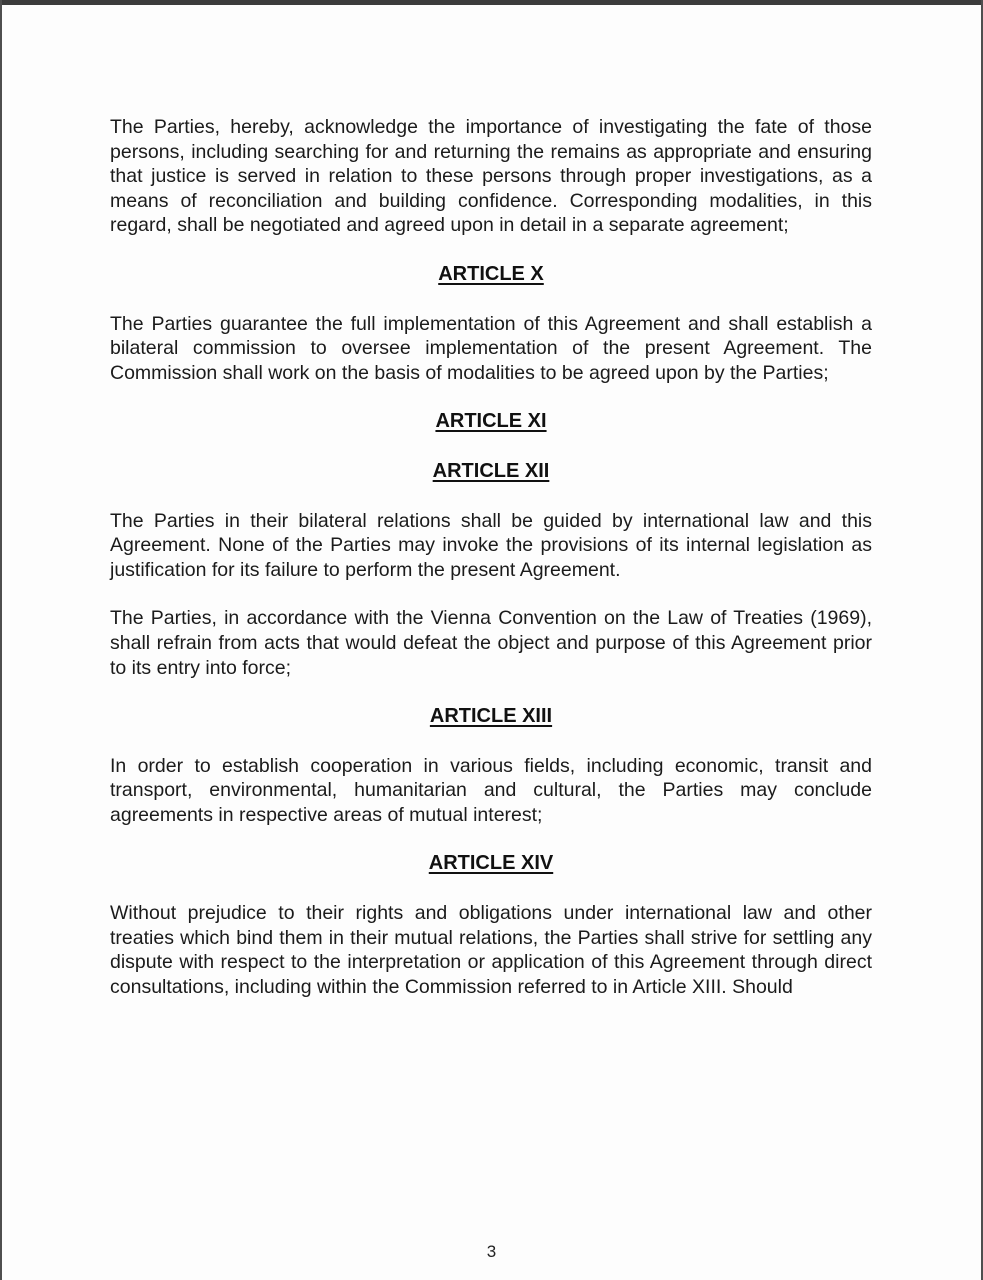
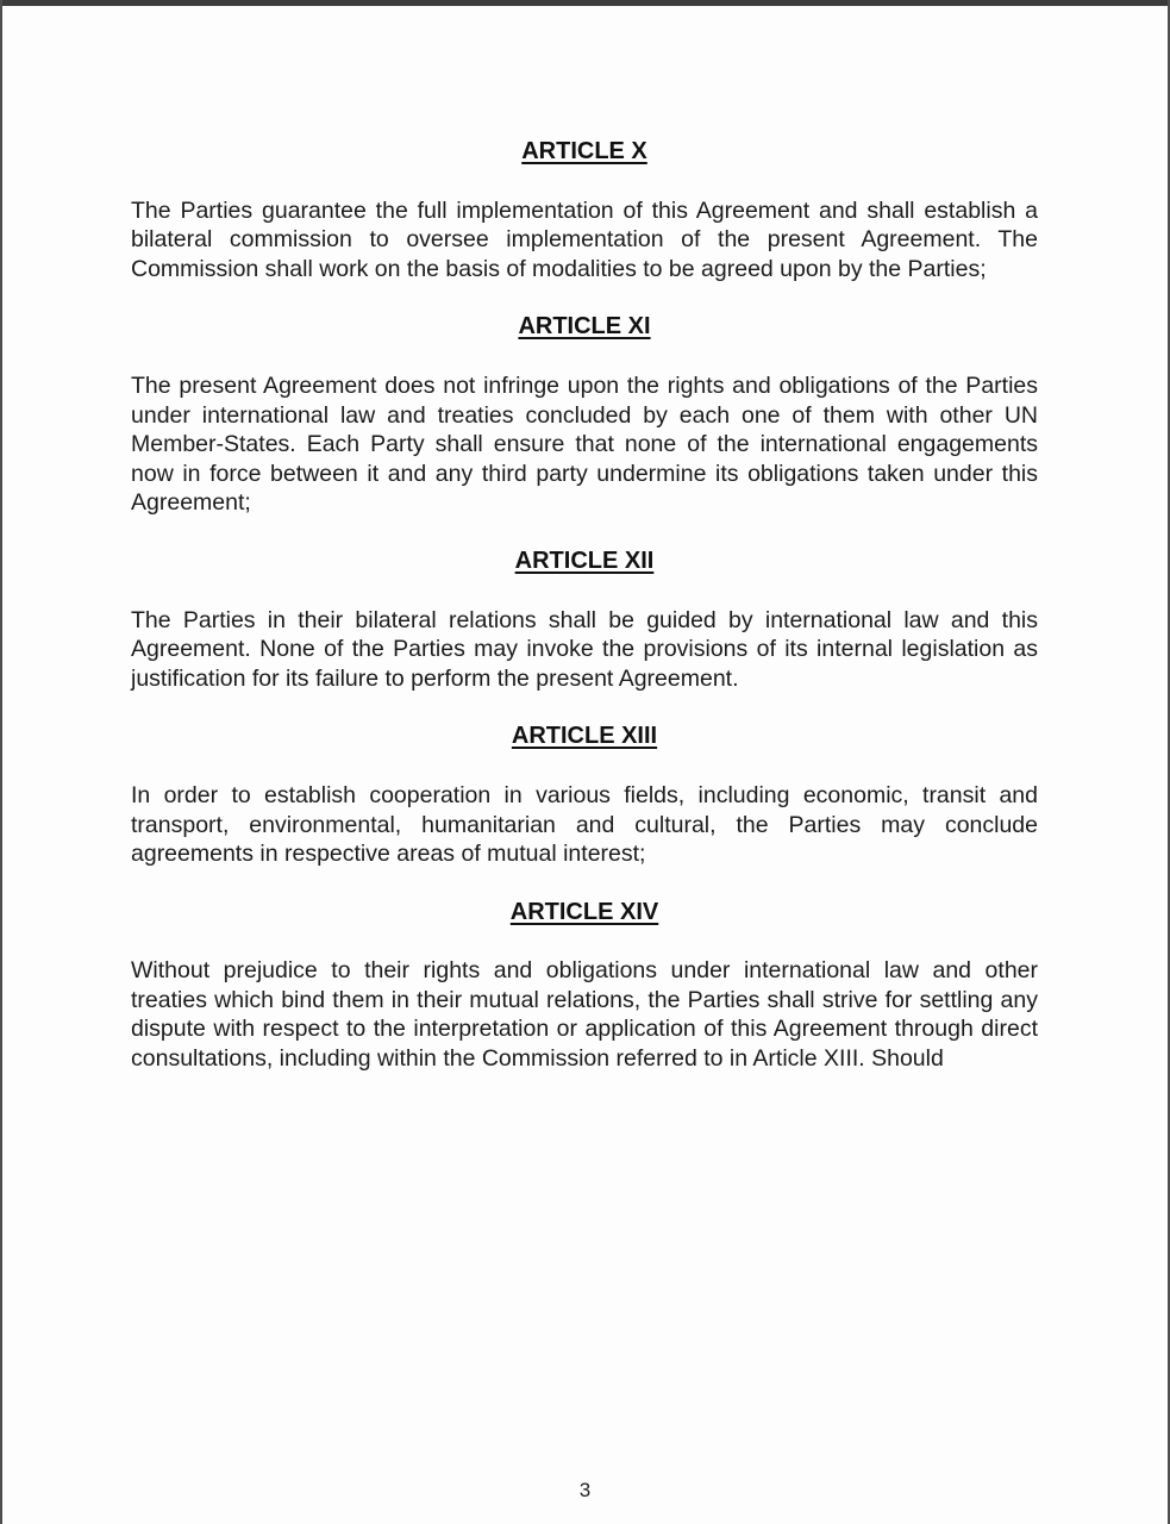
- The Parties, hereby, acknowledge the importance of investigating the fate of those persons, including searching for and returning the remains as appropriate and ensuring that justice is served in relation to these persons through proper investigations, as a means of reconciliation and building confidence. Corresponding modalities, in this regard, shall be negotiated and agreed upon in detail in a separate agreement;
  ARTICLE X
  The Parties guarantee the full implementation of this Agreement and shall establish a bilateral commission to oversee implementation of the present Agreement. The Commission shall work on the basis of modalities to be agreed upon by the Parties;
  ARTICLE XI
+ The present Agreement does not infringe upon the rights and obligations of the Parties under international law and treaties concluded by each one of them with other UN Member-States. Each Party shall ensure that none of the international engagements now in force between it and any third party undermine its obligations taken under this Agreement;
  ARTICLE XII
  The Parties in their bilateral relations shall be guided by international law and this Agreement. None of the Parties may invoke the provisions of its internal legislation as justification for its failure to perform the present Agreement.
- The Parties, in accordance with the Vienna Convention on the Law of Treaties (1969), shall refrain from acts that would defeat the object and purpose of this Agreement prior to its entry into force;
  ARTICLE XIII
  In order to establish cooperation in various fields, including economic, transit and transport, environmental, humanitarian and cultural, the Parties may conclude agreements in respective areas of mutual interest;
  ARTICLE XIV
  Without prejudice to their rights and obligations under international law and other treaties which bind them in their mutual relations, the Parties shall strive for settling any dispute with respect to the interpretation or application of this Agreement through direct consultations, including within the Commission referred to in Article XIII. Should
  3
